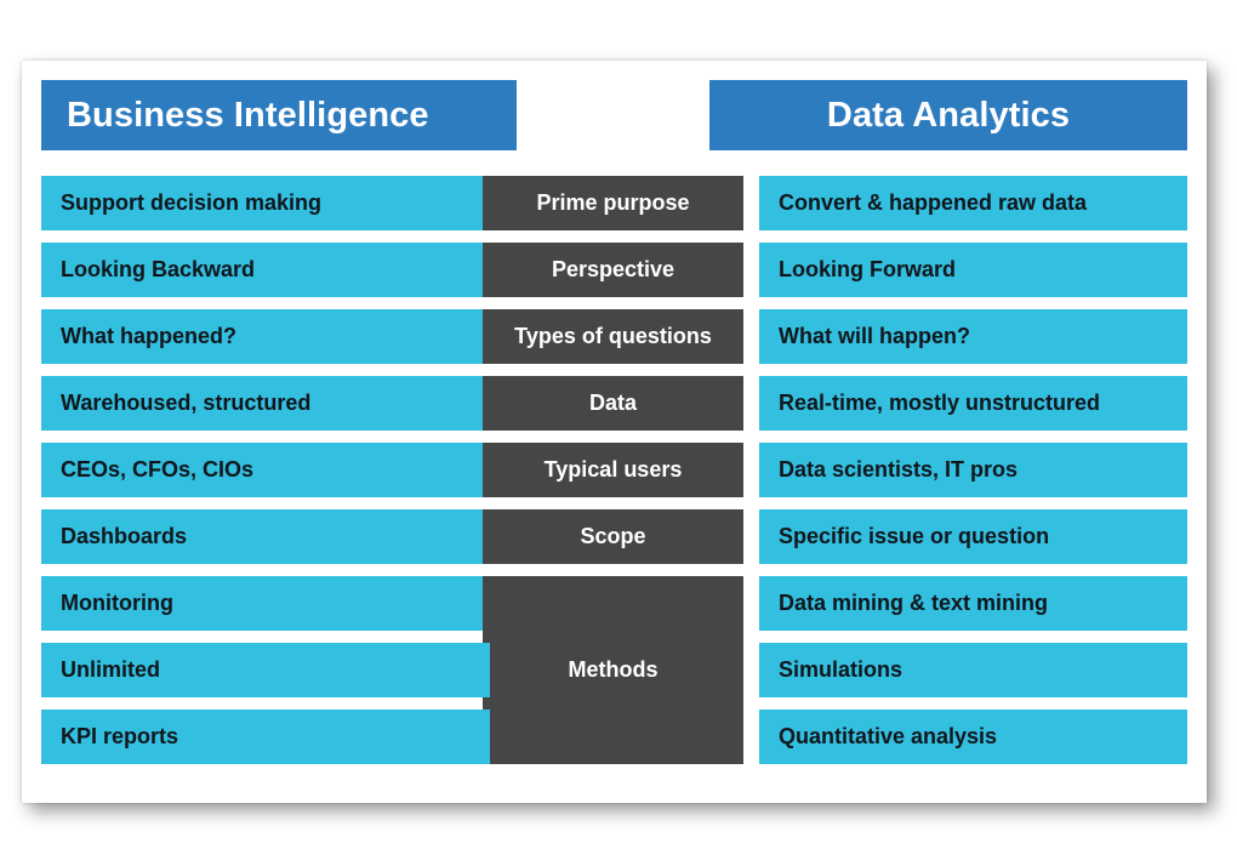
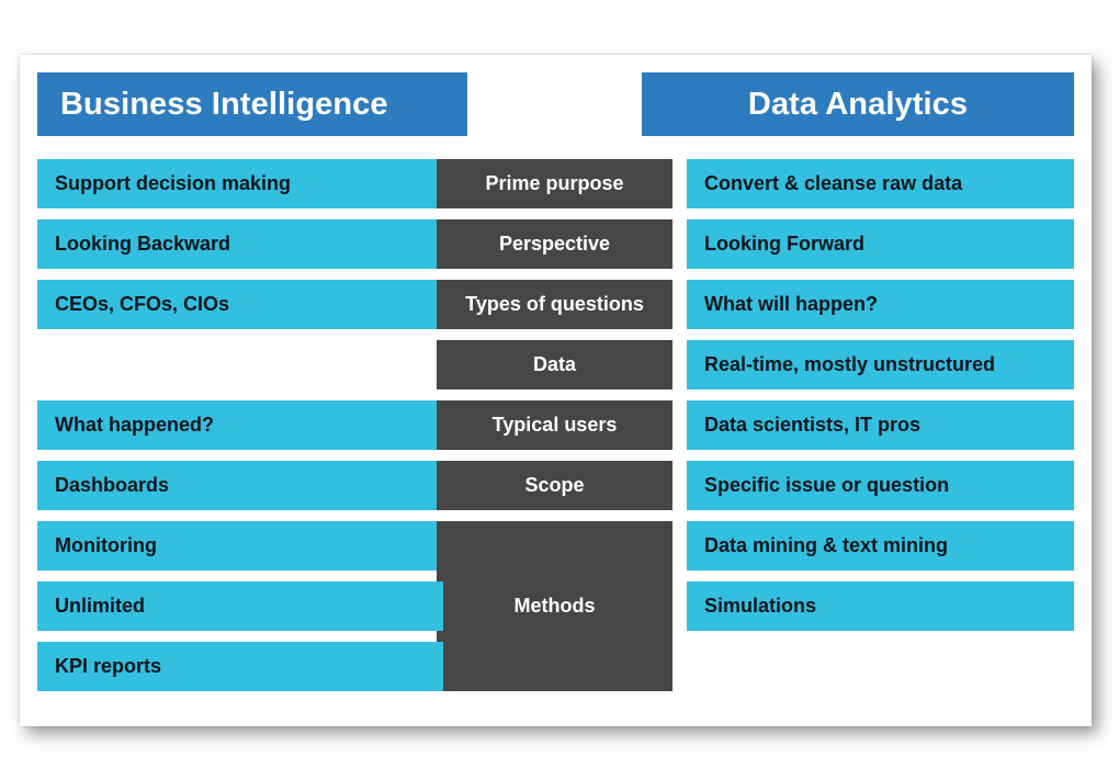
  Business Intelligence
  Data Analytics
  Support decision making
  Prime purpose
- Convert & happened raw data
+ Convert & cleanse raw data
  Looking Backward
  Perspective
  Looking Forward
- What happened?
+ CEOs, CFOs, CIOs
  Types of questions
  What will happen?
- Warehoused, structured
  Data
  Real-time, mostly unstructured
- CEOs, CFOs, CIOs
+ What happened?
  Typical users
  Data scientists, IT pros
  Dashboards
  Scope
  Specific issue or question
  Monitoring
  Methods
  Data mining & text mining
  Unlimited
  Simulations
  KPI reports
- Quantitative analysis
